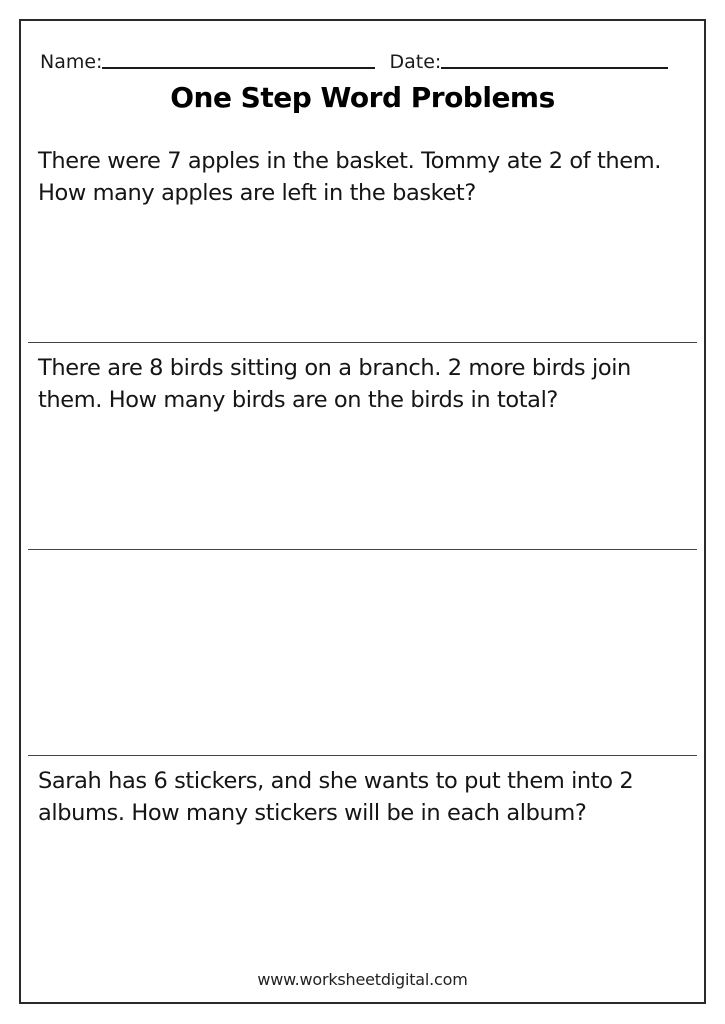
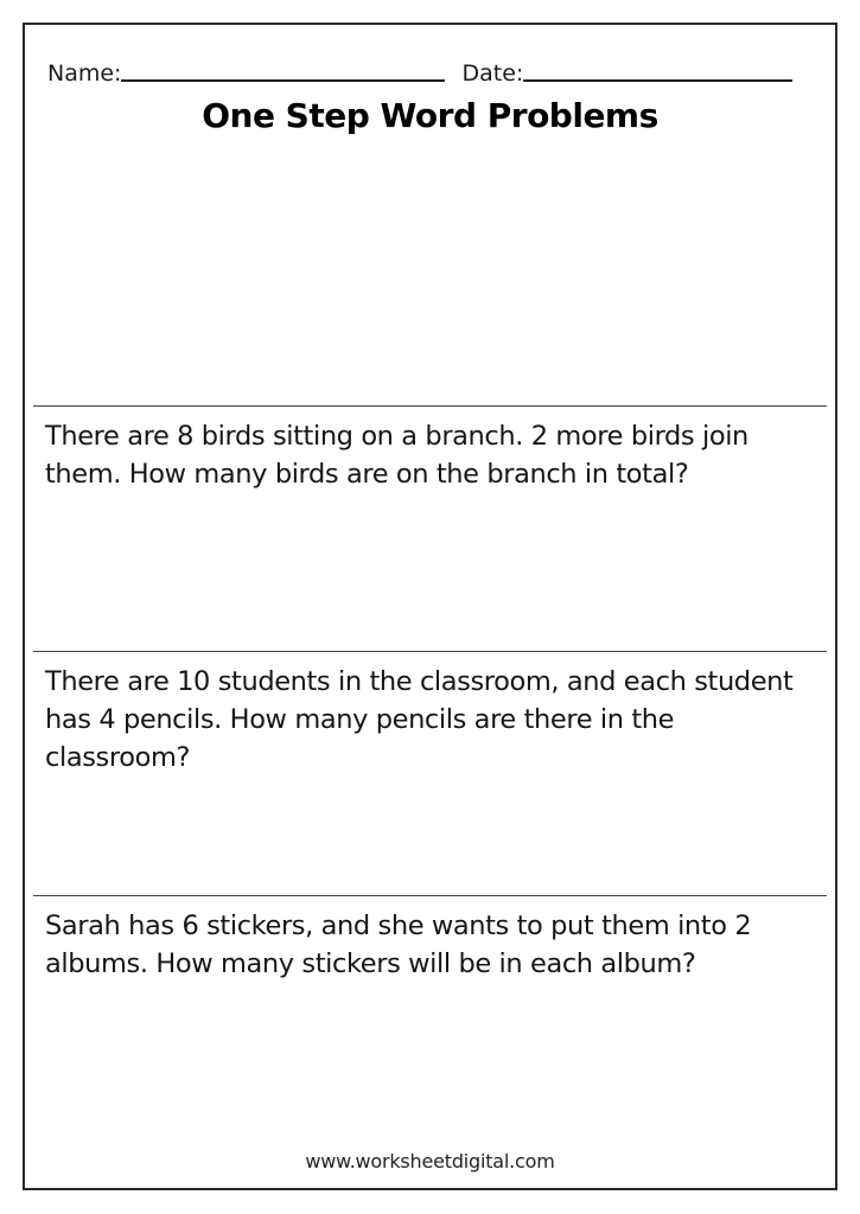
  Name:
  Date:
  One Step Word Problems
- There were 7 apples in the basket. Tommy ate 2 of them. How many apples are left in the basket?
- There are 8 birds sitting on a branch. 2 more birds join them. How many birds are on the birds in total?
+ There are 8 birds sitting on a branch. 2 more birds join them. How many birds are on the branch in total?
+ There are 10 students in the classroom, and each student has 4 pencils. How many pencils are there in the classroom?
  Sarah has 6 stickers, and she wants to put them into 2 albums. How many stickers will be in each album?
  www.worksheetdigital.com
